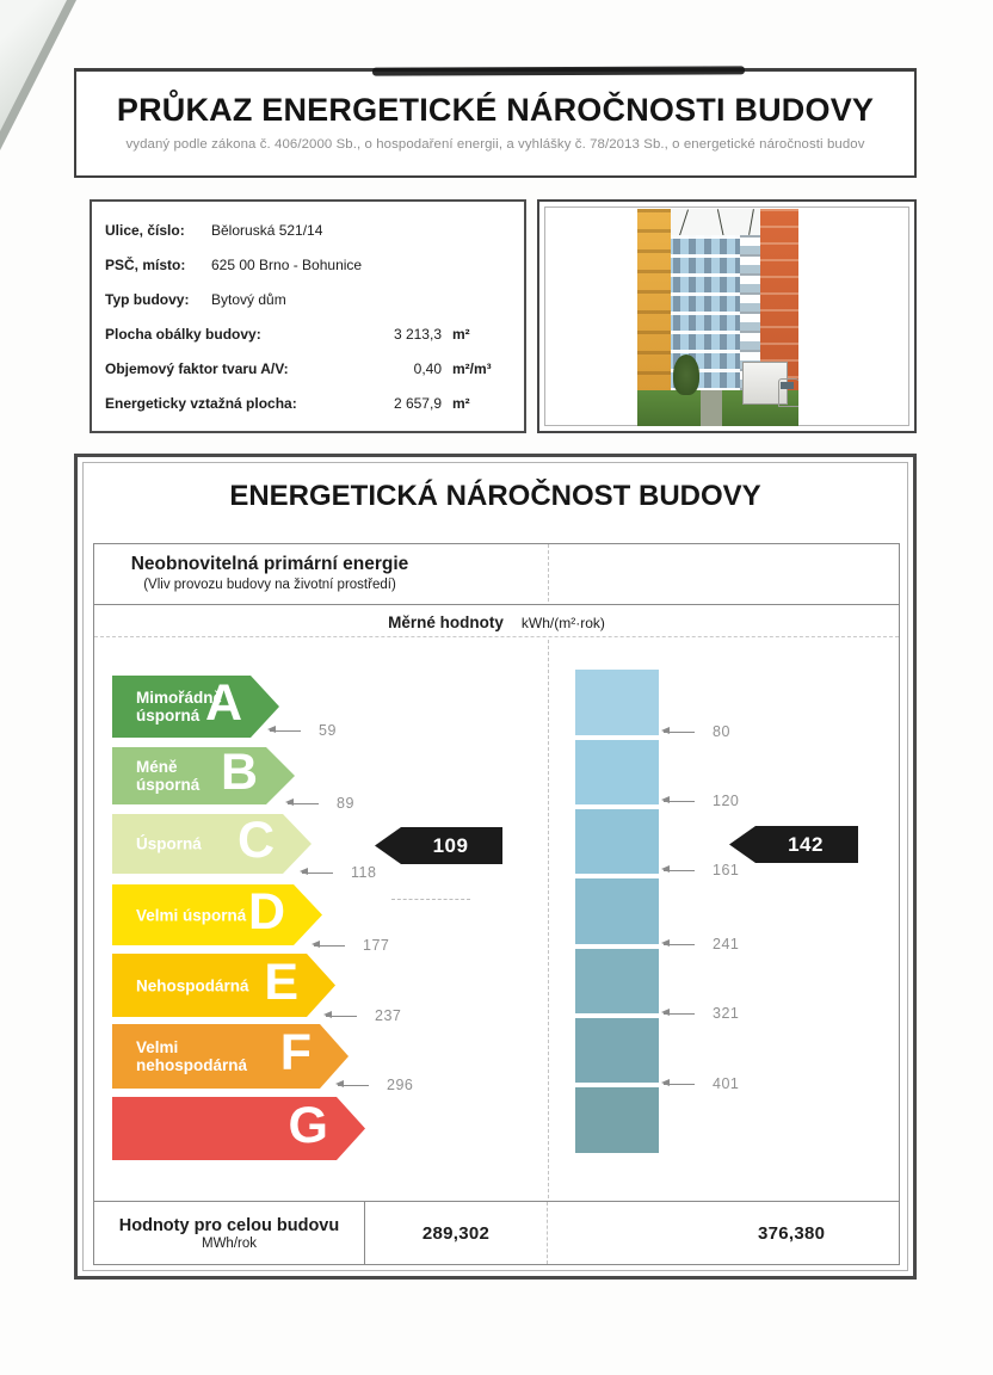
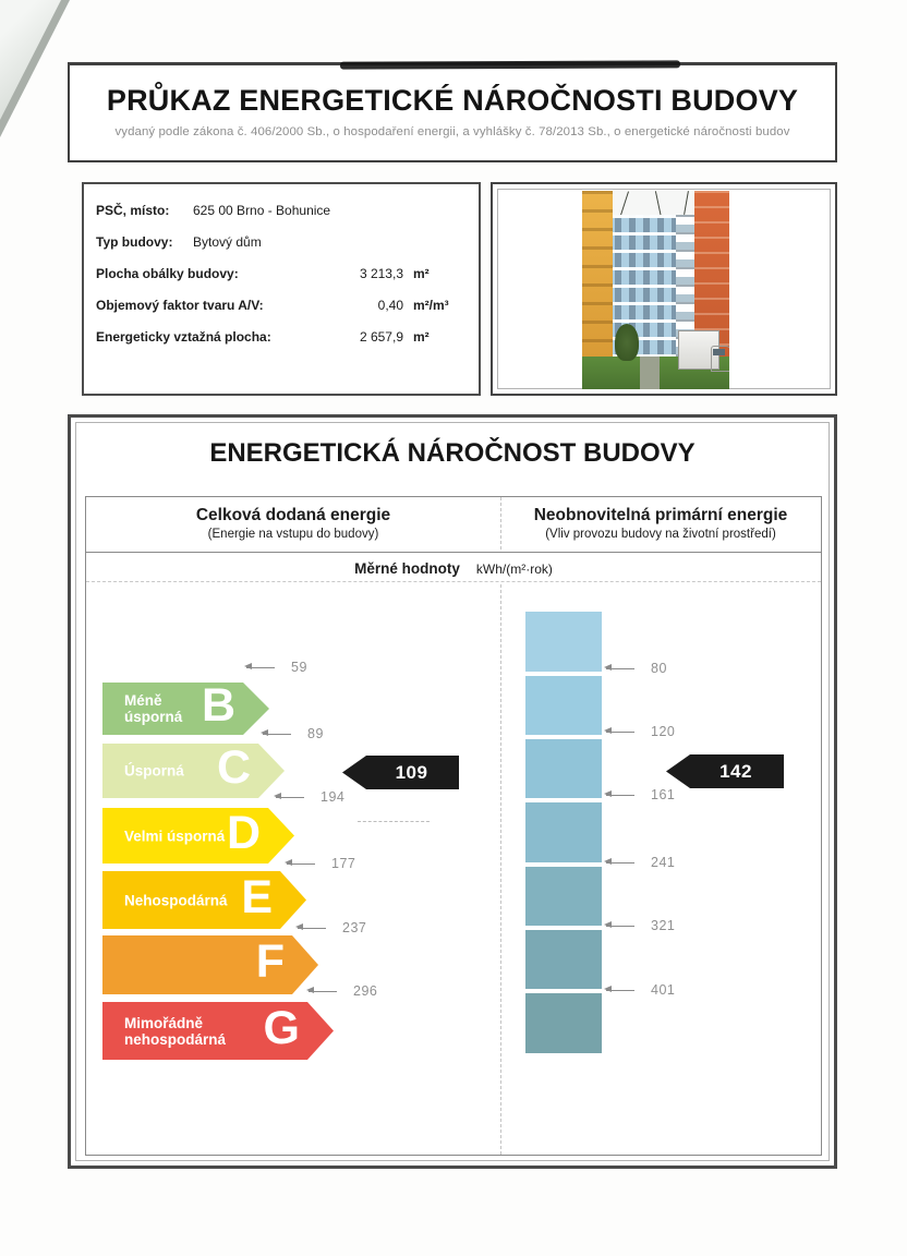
  PRŮKAZ ENERGETICKÉ NÁROČNOSTI BUDOVY
  vydaný podle zákona č. 406/2000 Sb., o hospodaření energii, a vyhlášky č. 78/2013 Sb., o energetické náročnosti budov
- Ulice, číslo:
- Běloruská 521/14
  PSČ, místo:
  625 00 Brno - Bohunice
  Typ budovy:
  Bytový dům
  Plocha obálky budovy:
  3 213,3
  m²
  Objemový faktor tvaru A/V:
  0,40
  m²/m³
  Energeticky vztažná plocha:
  2 657,9
  m²
  ENERGETICKÁ NÁROČNOST BUDOVY
+ Celková dodaná energie
+ (Energie na vstupu do budovy)
  Neobnovitelná primární energie
  (Vliv provozu budovy na životní prostředí)
  Měrné hodnoty kWh/(m²·rok)
- Mimořádně úsporná
- A
  Méně úsporná
  B
  Úsporná
  C
  Velmi úsporná
  D
  Nehospodárná
  E
- Velmi nehospodárná
  F
+ Mimořádně nehospodárná
  G
  59
  89
- 118
+ 194
  177
  237
  296
  109
  80
  120
  161
  241
  321
  401
  142
- Hodnoty pro celou budovu
- MWh/rok
- 289,302
- 376,380
